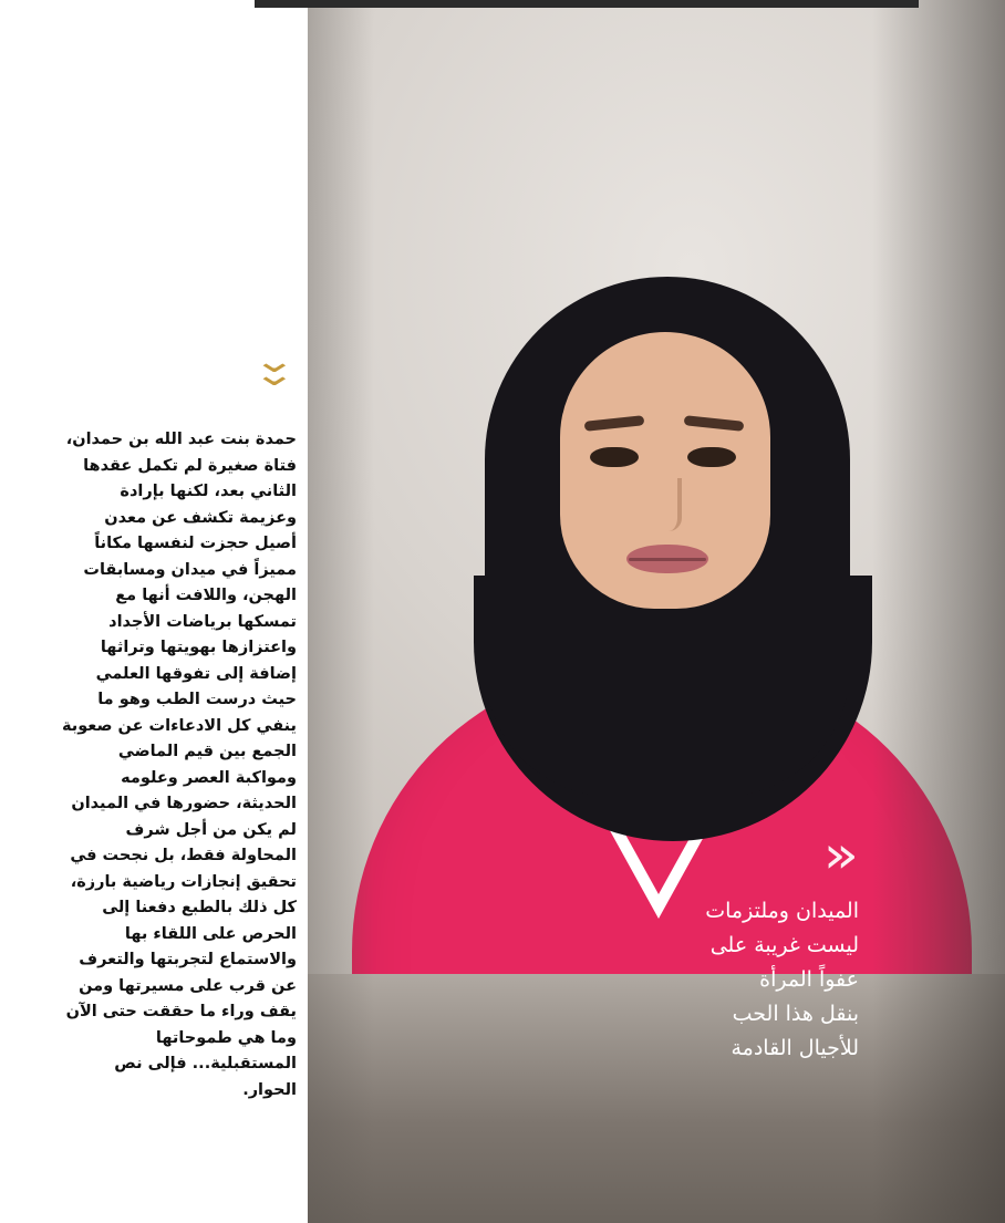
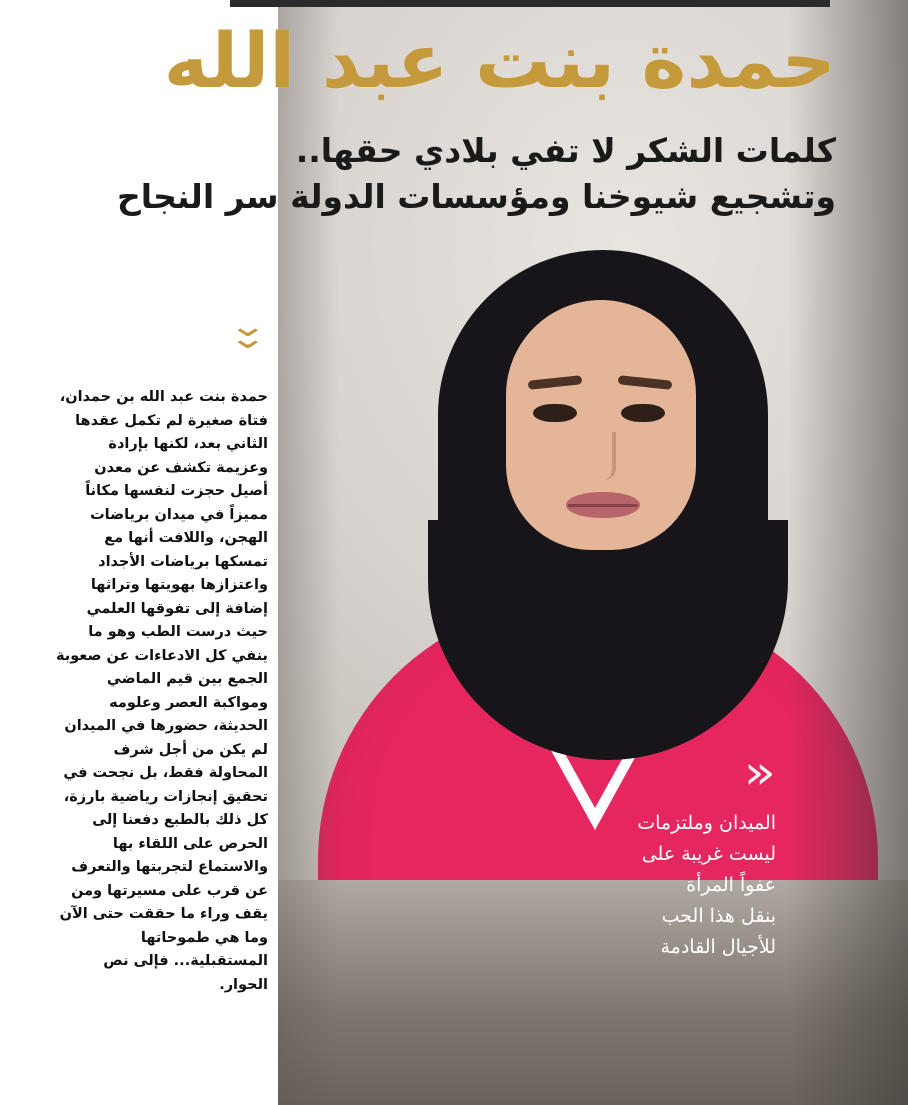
  «
  الميدان وملتزمات
  ليست غريبة على
  عفواً المرأة
  بنقل هذا الحب
  للأجيال القادمة
+ حمدة بنت عبد الله
+ كلمات الشكر لا تفي بلادي حقها..
+ وتشجيع شيوخنا ومؤسسات الدولة سر النجاح
  ⌄
  ⌄
- حمدة بنت عبد الله بن حمدان، فتاة صغيرة لم تكمل عقدها الثاني بعد، لكنها بإرادة وعزيمة تكشف عن معدن أصيل حجزت لنفسها مكاناً مميزاً في ميدان ومسابقات الهجن، واللافت أنها مع تمسكها برياضات الأجداد واعتزازها بهويتها وتراثها إضافة إلى تفوقها العلمي حيث درست الطب وهو ما ينفي كل الادعاءات عن صعوبة الجمع بين قيم الماضي ومواكبة العصر وعلومه الحديثة، حضورها في الميدان لم يكن من أجل شرف المحاولة فقط، بل نجحت في تحقيق إنجازات رياضية بارزة، كل ذلك بالطبع دفعنا إلى الحرص على اللقاء بها والاستماع لتجربتها والتعرف عن قرب على مسيرتها ومن يقف وراء ما حققت حتى الآن وما هي طموحاتها المستقبلية... فإلى نص الحوار.
+ حمدة بنت عبد الله بن حمدان، فتاة صغيرة لم تكمل عقدها الثاني بعد، لكنها بإرادة وعزيمة تكشف عن معدن أصيل حجزت لنفسها مكاناً مميزاً في ميدان برياضات الهجن، واللافت أنها مع تمسكها برياضات الأجداد واعتزازها بهويتها وتراثها إضافة إلى تفوقها العلمي حيث درست الطب وهو ما ينفي كل الادعاءات عن صعوبة الجمع بين قيم الماضي ومواكبة العصر وعلومه الحديثة، حضورها في الميدان لم يكن من أجل شرف المحاولة فقط، بل نجحت في تحقيق إنجازات رياضية بارزة، كل ذلك بالطبع دفعنا إلى الحرص على اللقاء بها والاستماع لتجربتها والتعرف عن قرب على مسيرتها ومن يقف وراء ما حققت حتى الآن وما هي طموحاتها المستقبلية... فإلى نص الحوار.
